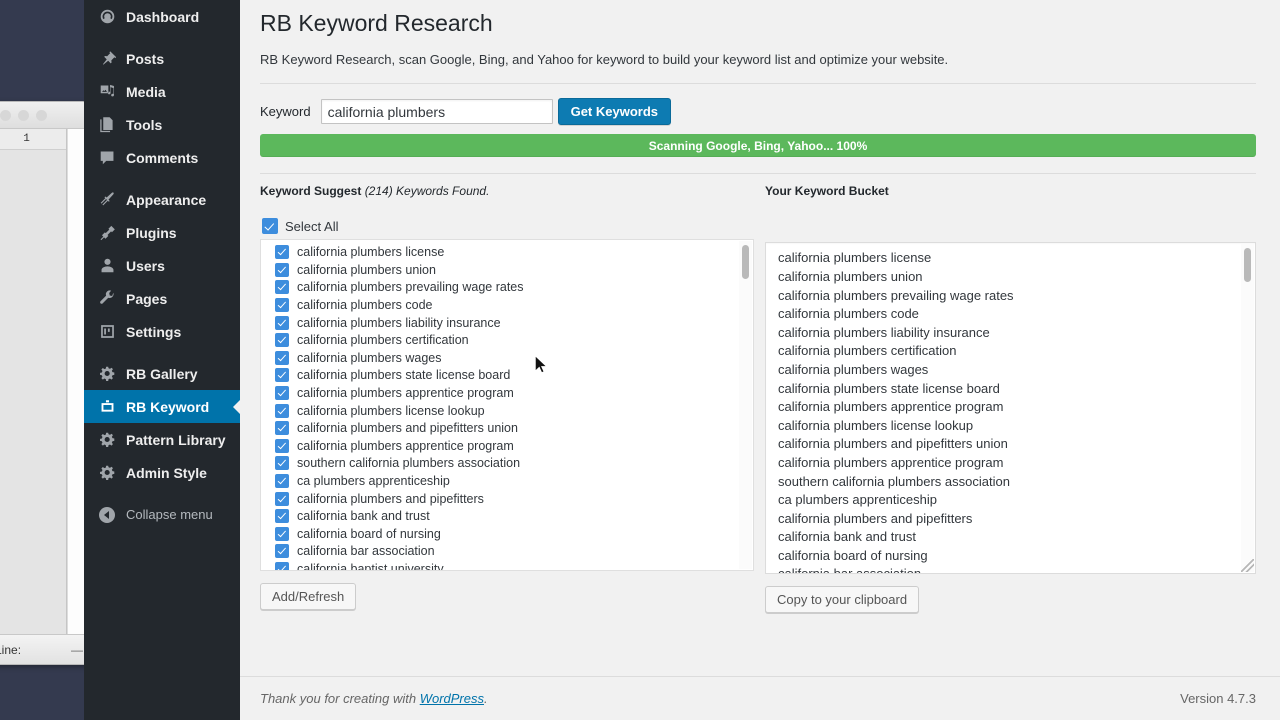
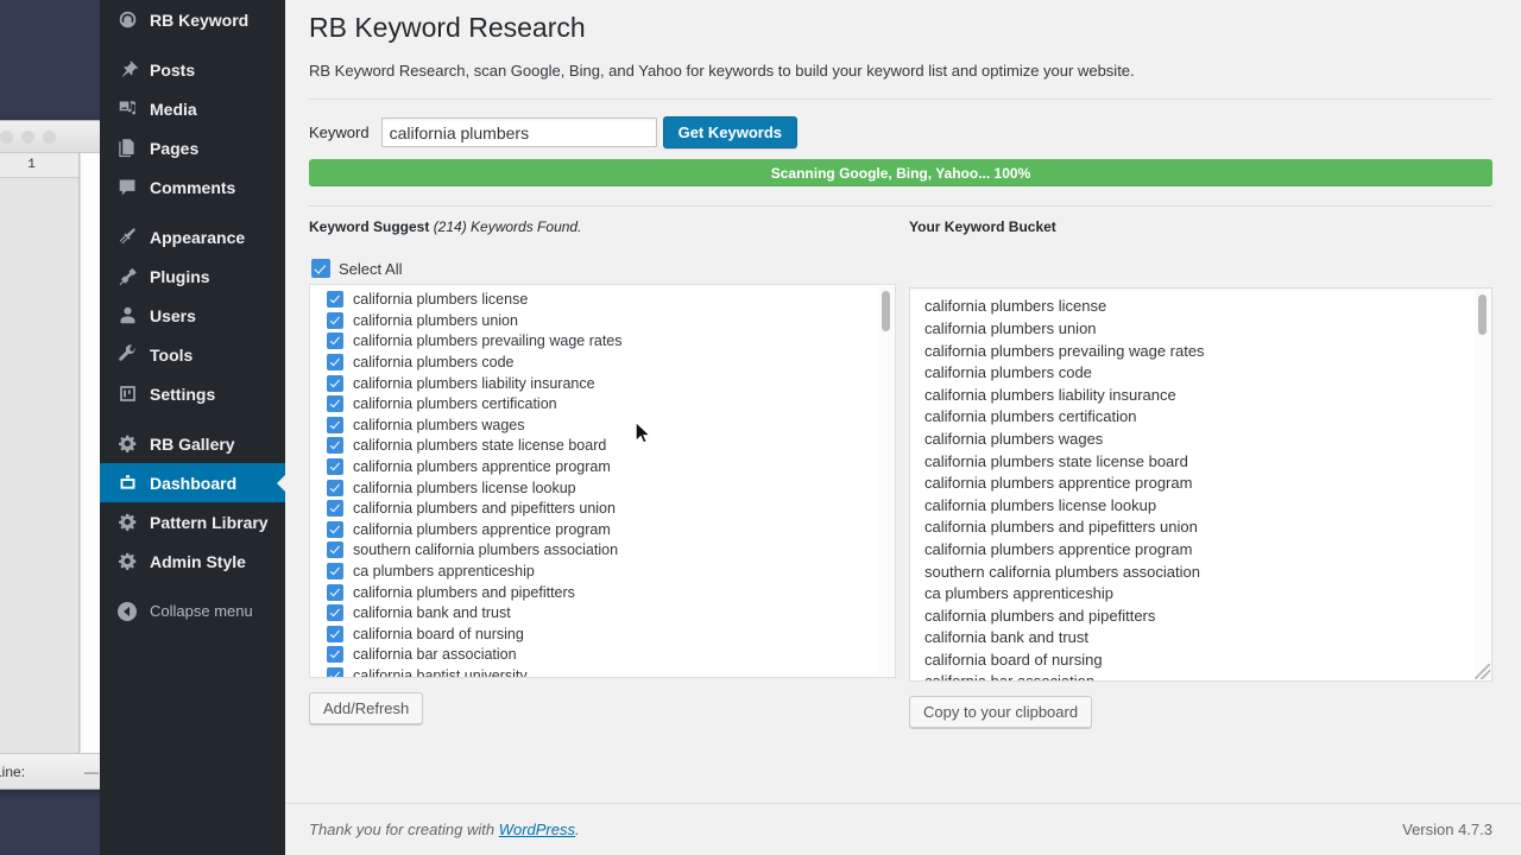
  1
  ine:
  —
- Dashboard
+ RB Keyword
  Posts
  Media
- Tools
+ Pages
  Comments
  Appearance
  Plugins
  Users
- Pages
+ Tools
  Settings
  RB Gallery
- RB Keyword
+ Dashboard
  Pattern Library
  Admin Style
  Collapse menu
  RB Keyword Research
- RB Keyword Research, scan Google, Bing, and Yahoo for keyword to build your keyword list and optimize your website.
+ RB Keyword Research, scan Google, Bing, and Yahoo for keywords to build your keyword list and optimize your website.
  Keyword
  california plumbers
  Get Keywords
  Scanning Google, Bing, Yahoo... 100%
  Keyword Suggest (214) Keywords Found.
  Select All
  california plumbers license
  california plumbers union
  california plumbers prevailing wage rates
  california plumbers code
  california plumbers liability insurance
  california plumbers certification
  california plumbers wages
  california plumbers state license board
  california plumbers apprentice program
  california plumbers license lookup
  california plumbers and pipefitters union
  california plumbers apprentice program
  southern california plumbers association
  ca plumbers apprenticeship
  california plumbers and pipefitters
  california bank and trust
  california board of nursing
  california bar association
  california baptist university
  Add/Refresh
  Your Keyword Bucket
  california plumbers license
  california plumbers union
  california plumbers prevailing wage rates
  california plumbers code
  california plumbers liability insurance
  california plumbers certification
  california plumbers wages
  california plumbers state license board
  california plumbers apprentice program
  california plumbers license lookup
  california plumbers and pipefitters union
  california plumbers apprentice program
  southern california plumbers association
  ca plumbers apprenticeship
  california plumbers and pipefitters
  california bank and trust
  california board of nursing
  california bar association
  Copy to your clipboard
  Thank you for creating with WordPress.
  Version 4.7.3
